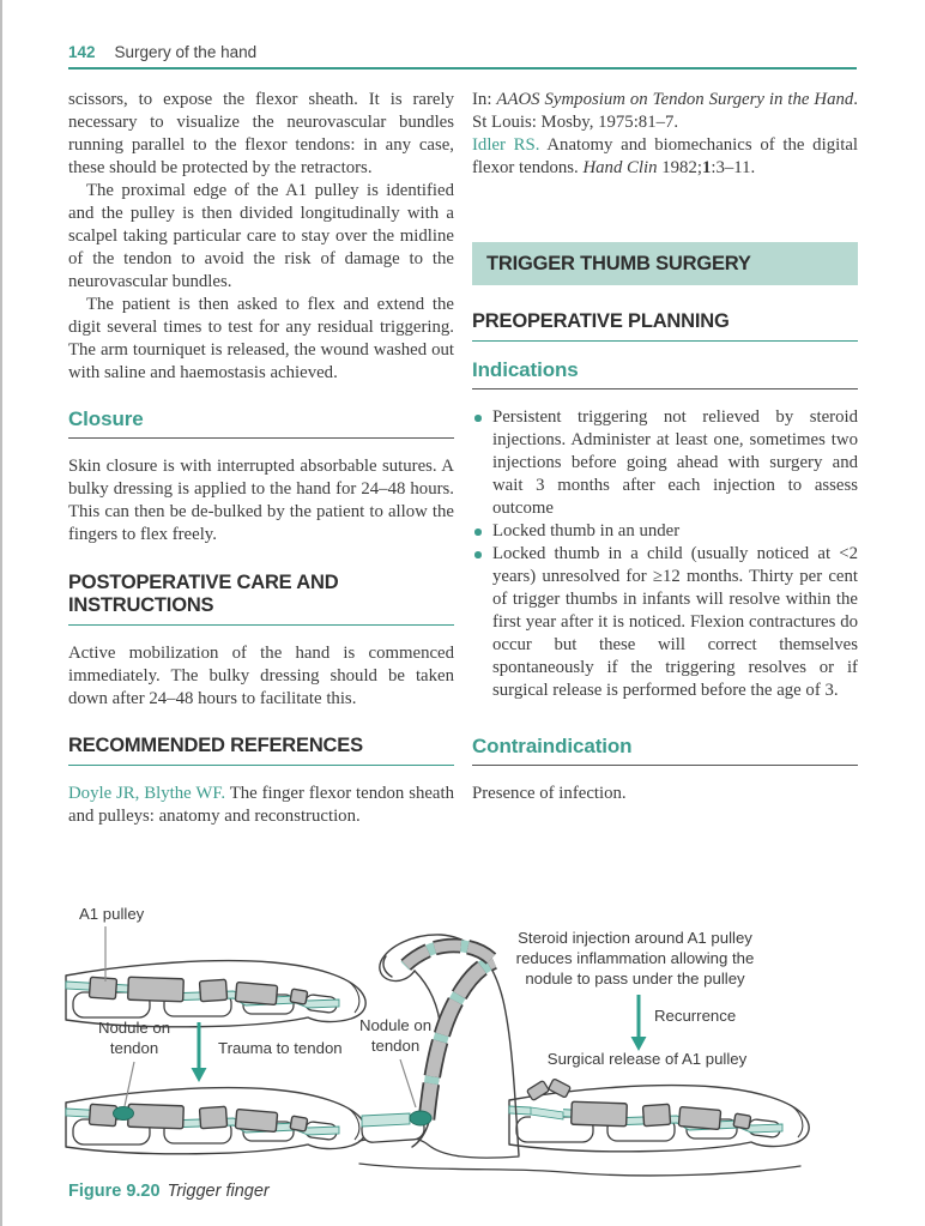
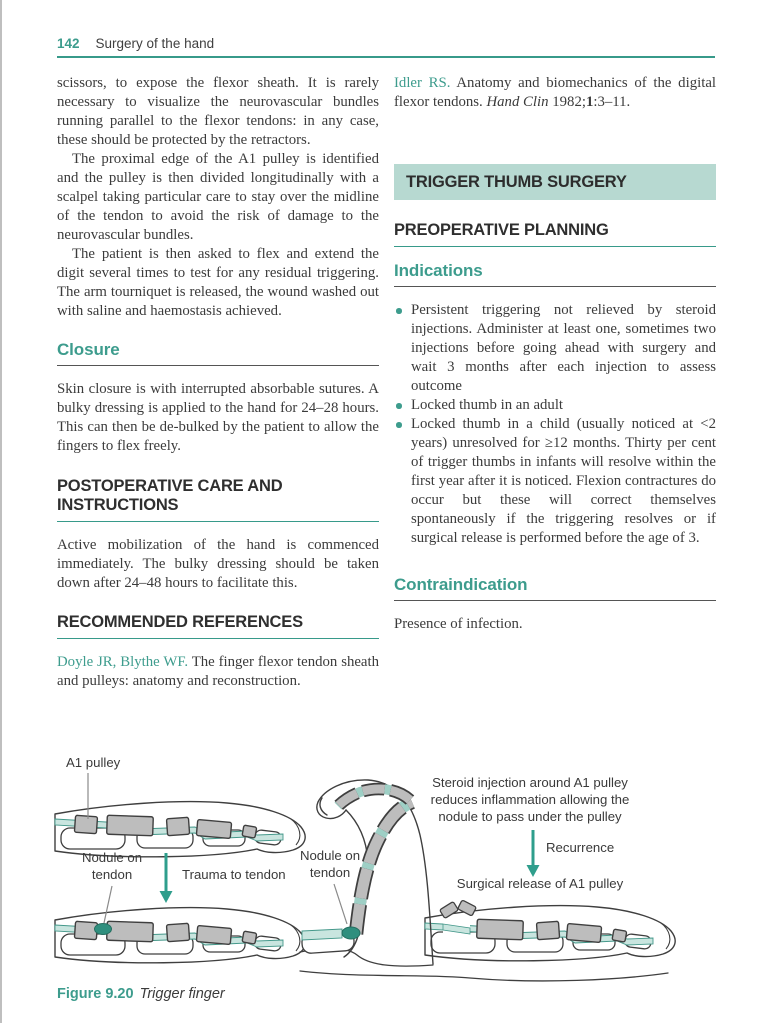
  142 Surgery of the hand
  scissors, to expose the flexor sheath. It is rarely necessary to visualize the neurovascular bundles running parallel to the flexor tendons: in any case, these should be protected by the retractors.
  The proximal edge of the A1 pulley is identified and the pulley is then divided longitudinally with a scalpel taking particular care to stay over the midline of the tendon to avoid the risk of damage to the neurovascular bundles.
  The patient is then asked to flex and extend the digit several times to test for any residual triggering. The arm tourniquet is released, the wound washed out with saline and haemostasis achieved.
  Closure
- Skin closure is with interrupted absorbable sutures. A bulky dressing is applied to the hand for 24–48 hours. This can then be de-bulked by the patient to allow the fingers to flex freely.
+ Skin closure is with interrupted absorbable sutures. A bulky dressing is applied to the hand for 24–28 hours. This can then be de-bulked by the patient to allow the fingers to flex freely.
  POSTOPERATIVE CARE AND INSTRUCTIONS
  Active mobilization of the hand is commenced immediately. The bulky dressing should be taken down after 24–48 hours to facilitate this.
  RECOMMENDED REFERENCES
  Doyle JR, Blythe WF. The finger flexor tendon sheath and pulleys: anatomy and reconstruction.
- In: AAOS Symposium on Tendon Surgery in the Hand. St Louis: Mosby, 1975:81–7.
  Idler RS. Anatomy and biomechanics of the digital flexor tendons. Hand Clin 1982;1:3–11.
  TRIGGER THUMB SURGERY
  PREOPERATIVE PLANNING
  Indications
  Persistent triggering not relieved by steroid injections. Administer at least one, sometimes two injections before going ahead with surgery and wait 3 months after each injection to assess outcome
- Locked thumb in an under
+ Locked thumb in an adult
  Locked thumb in a child (usually noticed at <2 years) unresolved for ≥12 months. Thirty per cent of trigger thumbs in infants will resolve within the first year after it is noticed. Flexion contractures do occur but these will correct themselves spontaneously if the triggering resolves or if surgical release is performed before the age of 3.
  Contraindication
  Presence of infection.
  A1 pulley
  Nodule on
  tendon
  Trauma to tendon
  Nodule on
  tendon
  Steroid injection around A1 pulley
  reduces inflammation allowing the
  nodule to pass under the pulley
  Recurrence
  Surgical release of A1 pulley
  Figure 9.20 Trigger finger
